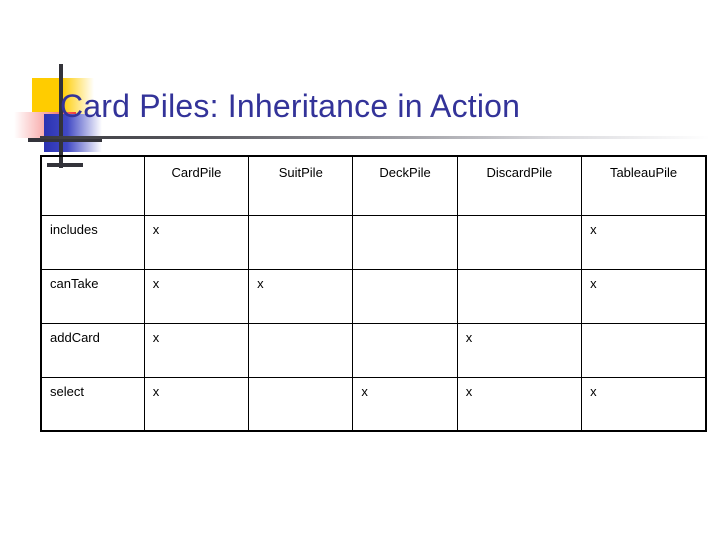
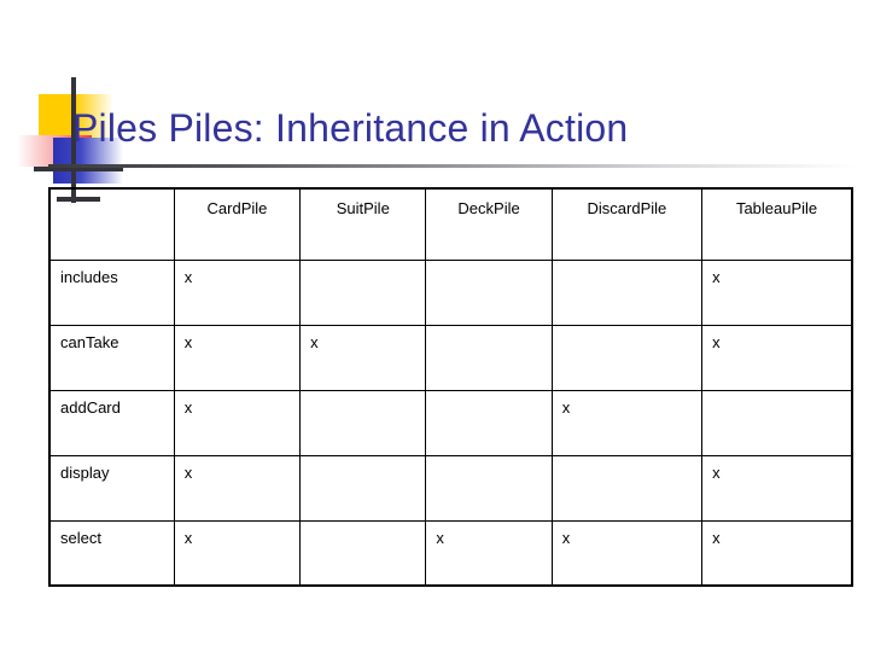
- Card Piles: Inheritance in Action
+ Piles Piles: Inheritance in Action
  	CardPile	SuitPile	DeckPile	DiscardPile	TableauPile
  includes	x				x
  canTake	x	x			x
  addCard	x			x
+ display	x				x
  select	x		x	x	x
